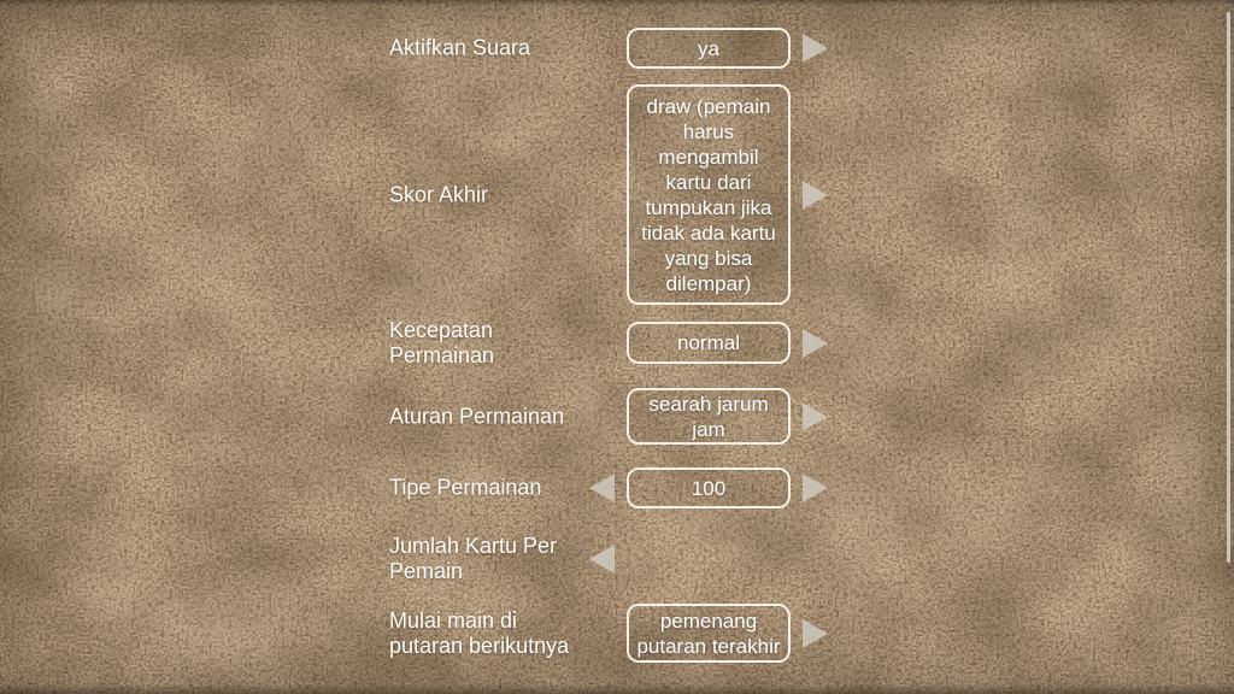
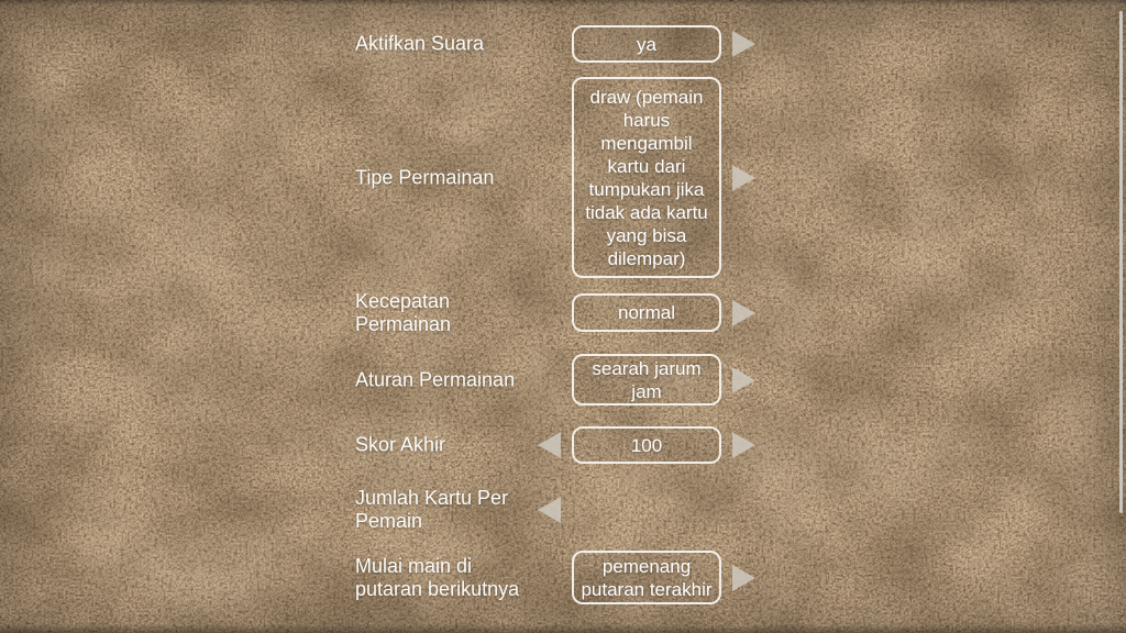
  Aktifkan Suara
  ya
- Skor Akhir
+ Tipe Permainan
  draw (pemain
  harus
  mengambil
  kartu dari
  tumpukan jika
  tidak ada kartu
  yang bisa
  dilempar)
  Kecepatan
  Permainan
  normal
  Aturan Permainan
  searah jarum
  jam
- Tipe Permainan
+ Skor Akhir
  100
  Jumlah Kartu Per
  Pemain
  Mulai main di
  putaran berikutnya
  pemenang
  putaran terakhir
